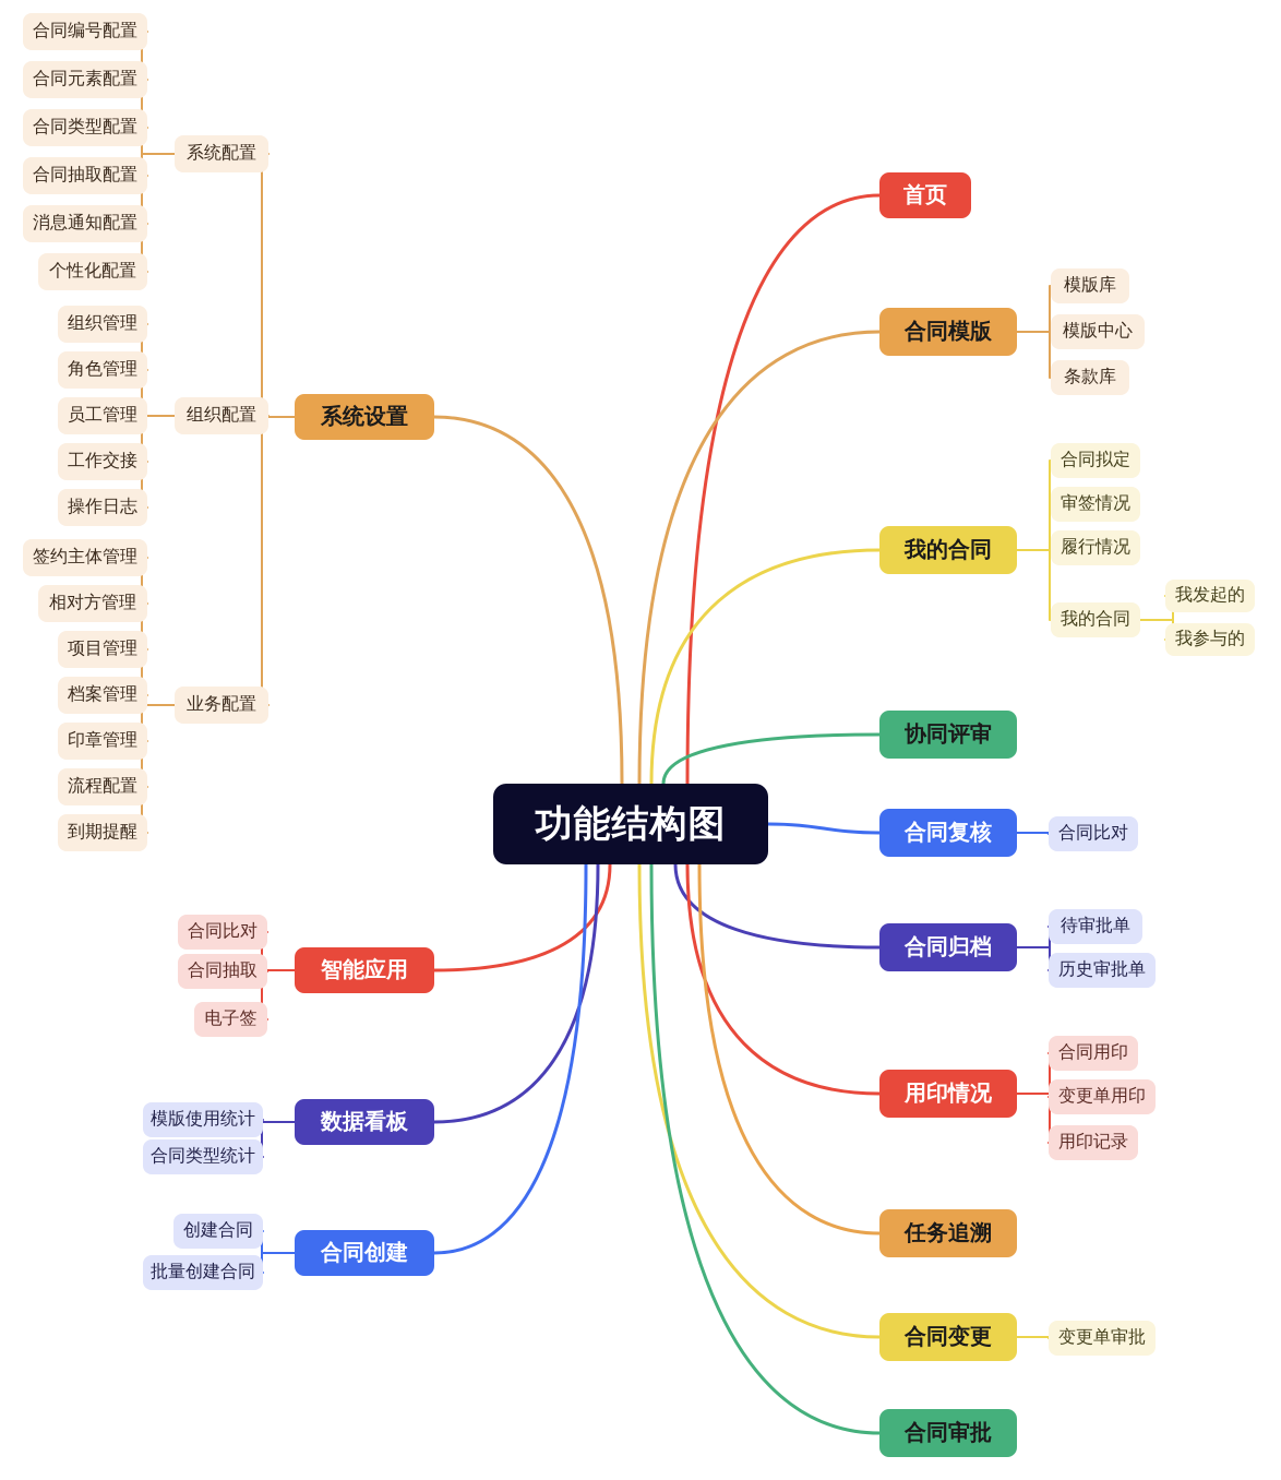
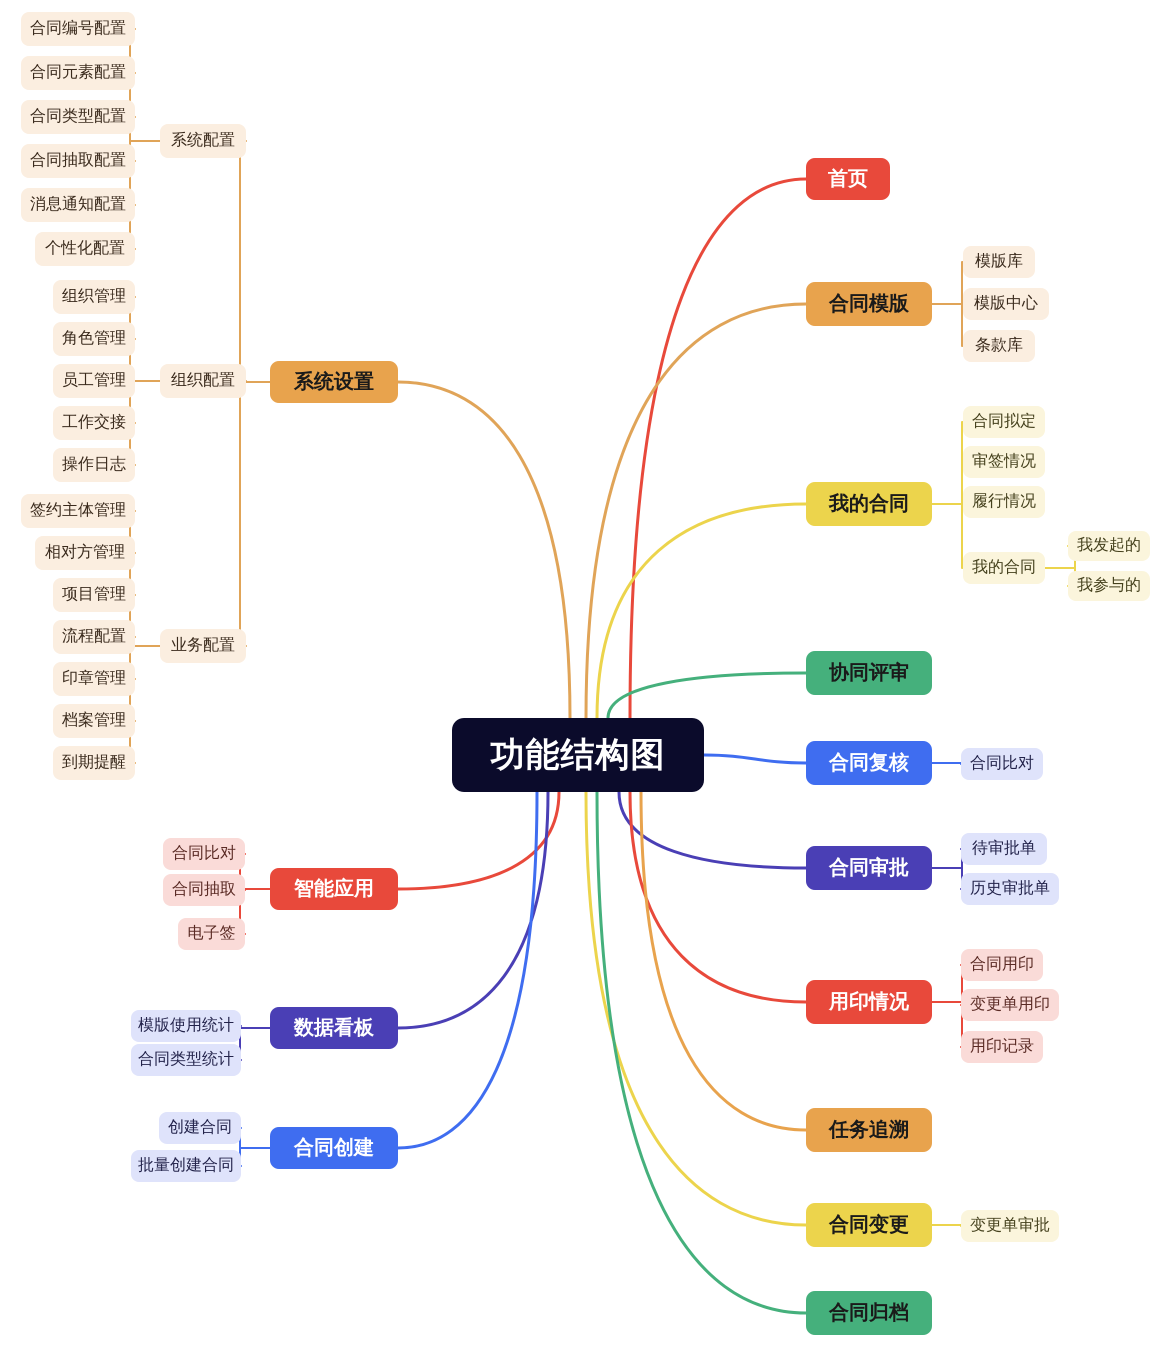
  功能结构图
  系统设置
  系统配置
  合同编号配置
  合同元素配置
  合同类型配置
  合同抽取配置
  消息通知配置
  个性化配置
  组织配置
  组织管理
  角色管理
  员工管理
  工作交接
  操作日志
  业务配置
  签约主体管理
  相对方管理
  项目管理
- 档案管理
+ 流程配置
  印章管理
- 流程配置
+ 档案管理
  到期提醒
  智能应用
  合同比对
  合同抽取
  电子签
  数据看板
  模版使用统计
  合同类型统计
  合同创建
  创建合同
  批量创建合同
  首页
  合同模版
  模版库
  模版中心
  条款库
  我的合同
  合同拟定
  审签情况
  履行情况
  我的合同
  我发起的
  我参与的
  协同评审
  合同复核
  合同比对
- 合同归档
+ 合同审批
  待审批单
  历史审批单
  用印情况
  合同用印
  变更单用印
  用印记录
  任务追溯
  合同变更
  变更单审批
- 合同审批
+ 合同归档
